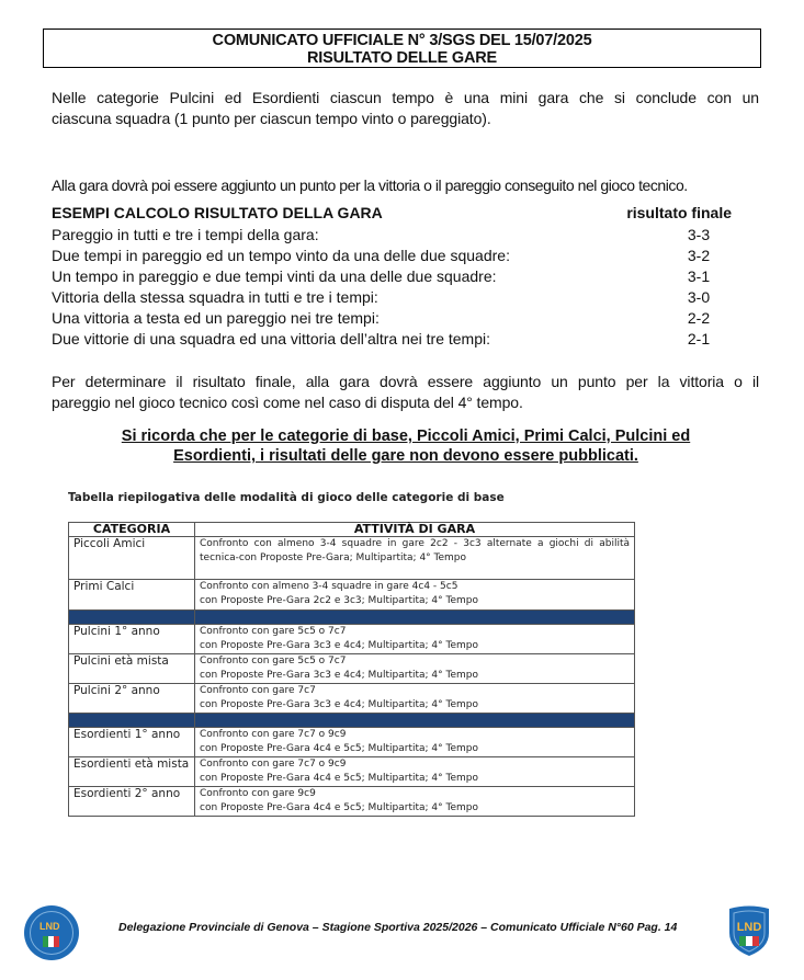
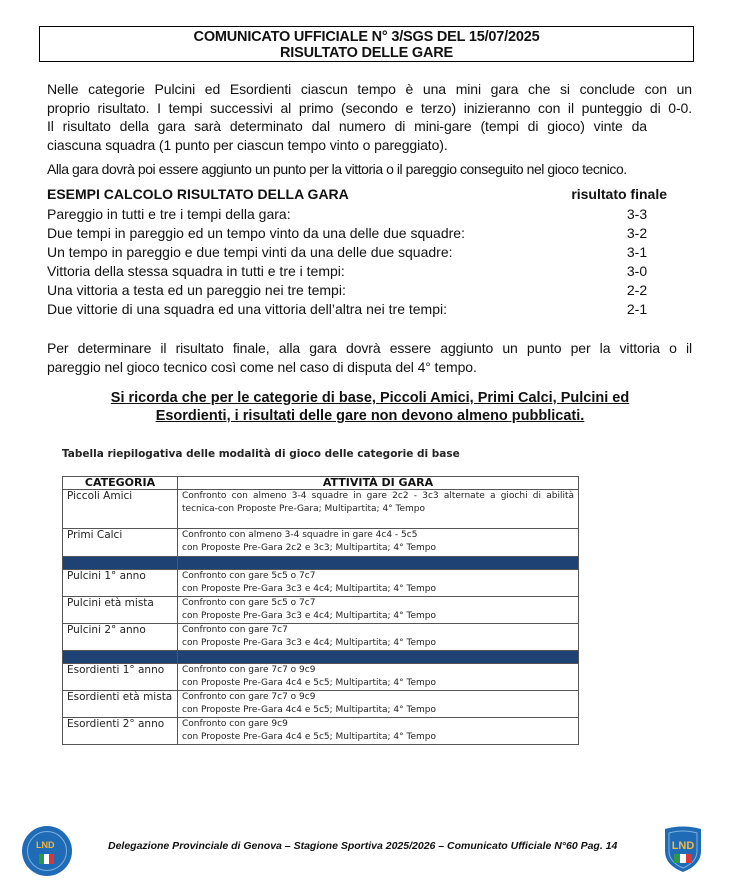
  COMUNICATO UFFICIALE N° 3/SGS DEL 15/07/2025
  RISULTATO DELLE GARE
  Nelle categorie Pulcini ed Esordienti ciascun tempo è una mini gara che si conclude con un
+ proprio risultato. I tempi successivi al primo (secondo e terzo) inizieranno con il punteggio di 0-0.
+ Il risultato della gara sarà determinato dal numero di mini-gare (tempi di gioco) vinte da
  ciascuna squadra (1 punto per ciascun tempo vinto o pareggiato).
  Alla gara dovrà poi essere aggiunto un punto per la vittoria o il pareggio conseguito nel gioco tecnico.
  ESEMPI CALCOLO RISULTATO DELLA GARA
  risultato finale
  Pareggio in tutti e tre i tempi della gara:
  3-3
  Due tempi in pareggio ed un tempo vinto da una delle due squadre:
  3-2
  Un tempo in pareggio e due tempi vinti da una delle due squadre:
  3-1
  Vittoria della stessa squadra in tutti e tre i tempi:
  3-0
  Una vittoria a testa ed un pareggio nei tre tempi:
  2-2
  Due vittorie di una squadra ed una vittoria dell’altra nei tre tempi:
  2-1
  Per determinare il risultato finale, alla gara dovrà essere aggiunto un punto per la vittoria o il
  pareggio nel gioco tecnico così come nel caso di disputa del 4° tempo.
  Si ricorda che per le categorie di base, Piccoli Amici, Primi Calci, Pulcini ed
- Esordienti, i risultati delle gare non devono essere pubblicati.
+ Esordienti, i risultati delle gare non devono almeno pubblicati.
  Tabella riepilogativa delle modalità di gioco delle categorie di base
  CATEGORIA	ATTIVITÀ DI GARA
  Piccoli Amici	Confronto con almeno 3-4 squadre in gare 2c2 - 3c3 alternate a giochi di abilità tecnica-con Proposte Pre-Gara; Multipartita; 4° Tempo
  Primi Calci	Confronto con almeno 3-4 squadre in gare 4c4 - 5c5 con Proposte Pre-Gara 2c2 e 3c3; Multipartita; 4° Tempo
  Pulcini 1° anno	Confronto con gare 5c5 o 7c7 con Proposte Pre-Gara 3c3 e 4c4; Multipartita; 4° Tempo
  Pulcini età mista	Confronto con gare 5c5 o 7c7 con Proposte Pre-Gara 3c3 e 4c4; Multipartita; 4° Tempo
  Pulcini 2° anno	Confronto con gare 7c7 con Proposte Pre-Gara 3c3 e 4c4; Multipartita; 4° Tempo
  Esordienti 1° anno	Confronto con gare 7c7 o 9c9 con Proposte Pre-Gara 4c4 e 5c5; Multipartita; 4° Tempo
  Esordienti età mista	Confronto con gare 7c7 o 9c9 con Proposte Pre-Gara 4c4 e 5c5; Multipartita; 4° Tempo
  Esordienti 2° anno	Confronto con gare 9c9 con Proposte Pre-Gara 4c4 e 5c5; Multipartita; 4° Tempo
  LND
  Delegazione Provinciale di Genova – Stagione Sportiva 2025/2026 – Comunicato Ufficiale N°60 Pag. 14
  LND
